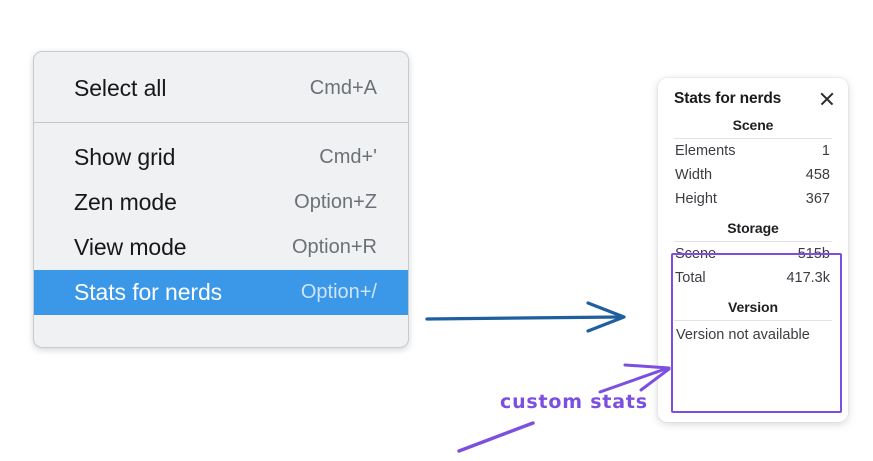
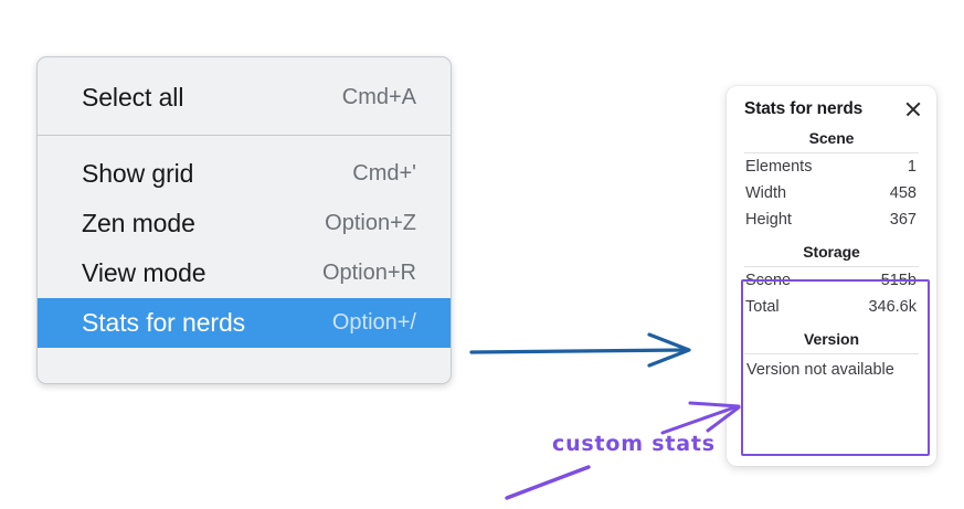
  Select all
  Cmd+A
  Show grid
  Cmd+'
  Zen mode
  Option+Z
  View mode
  Option+R
  Stats for nerds
  Option+/
  Stats for nerds
  Scene
  Elements
  1
  Width
  458
  Height
  367
  Storage
  Scene
  515b
  Total
- 417.3k
+ 346.6k
  Version
  Version not available
  custom stats
